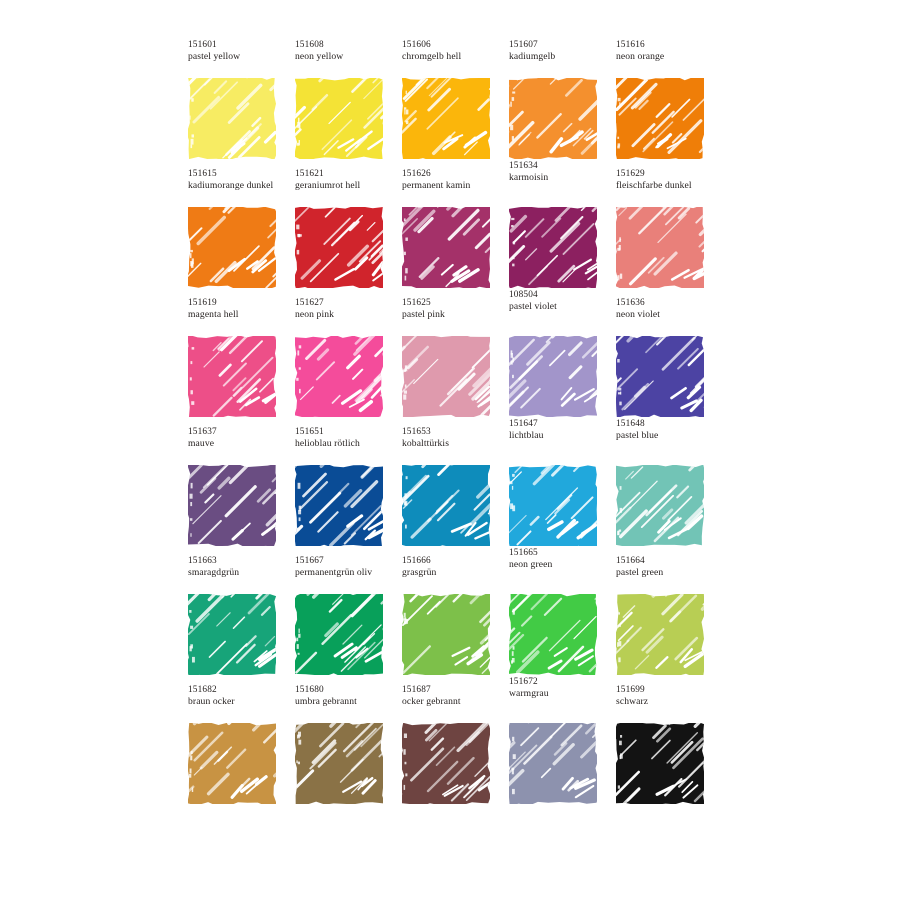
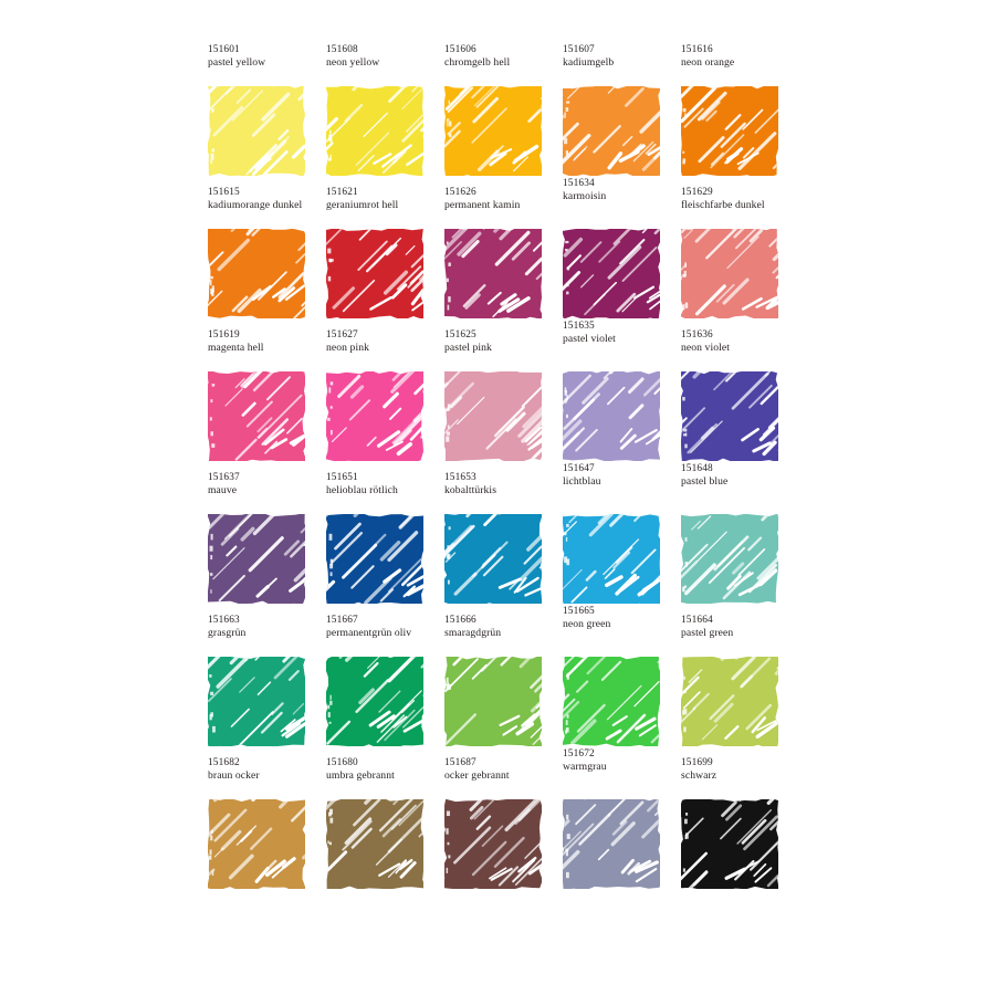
  151601
  pastel yellow
  151608
  neon yellow
  151606
  chromgelb hell
  151607
  kadiumgelb
  151616
  neon orange
  151615
  kadiumorange dunkel
  151621
  geraniumrot hell
  151626
  permanent kamin
  151634
  karmoisin
  151629
  fleischfarbe dunkel
  151619
  magenta hell
  151627
  neon pink
  151625
  pastel pink
- 108504
+ 151635
  pastel violet
  151636
  neon violet
  151637
  mauve
  151651
  helioblau rötlich
  151653
  kobalttürkis
  151647
  lichtblau
  151648
  pastel blue
  151663
- smaragdgrün
+ grasgrün
  151667
  permanentgrün oliv
  151666
- grasgrün
+ smaragdgrün
  151665
  neon green
  151664
  pastel green
  151682
  braun ocker
  151680
  umbra gebrannt
  151687
  ocker gebrannt
  151672
  warmgrau
  151699
  schwarz
